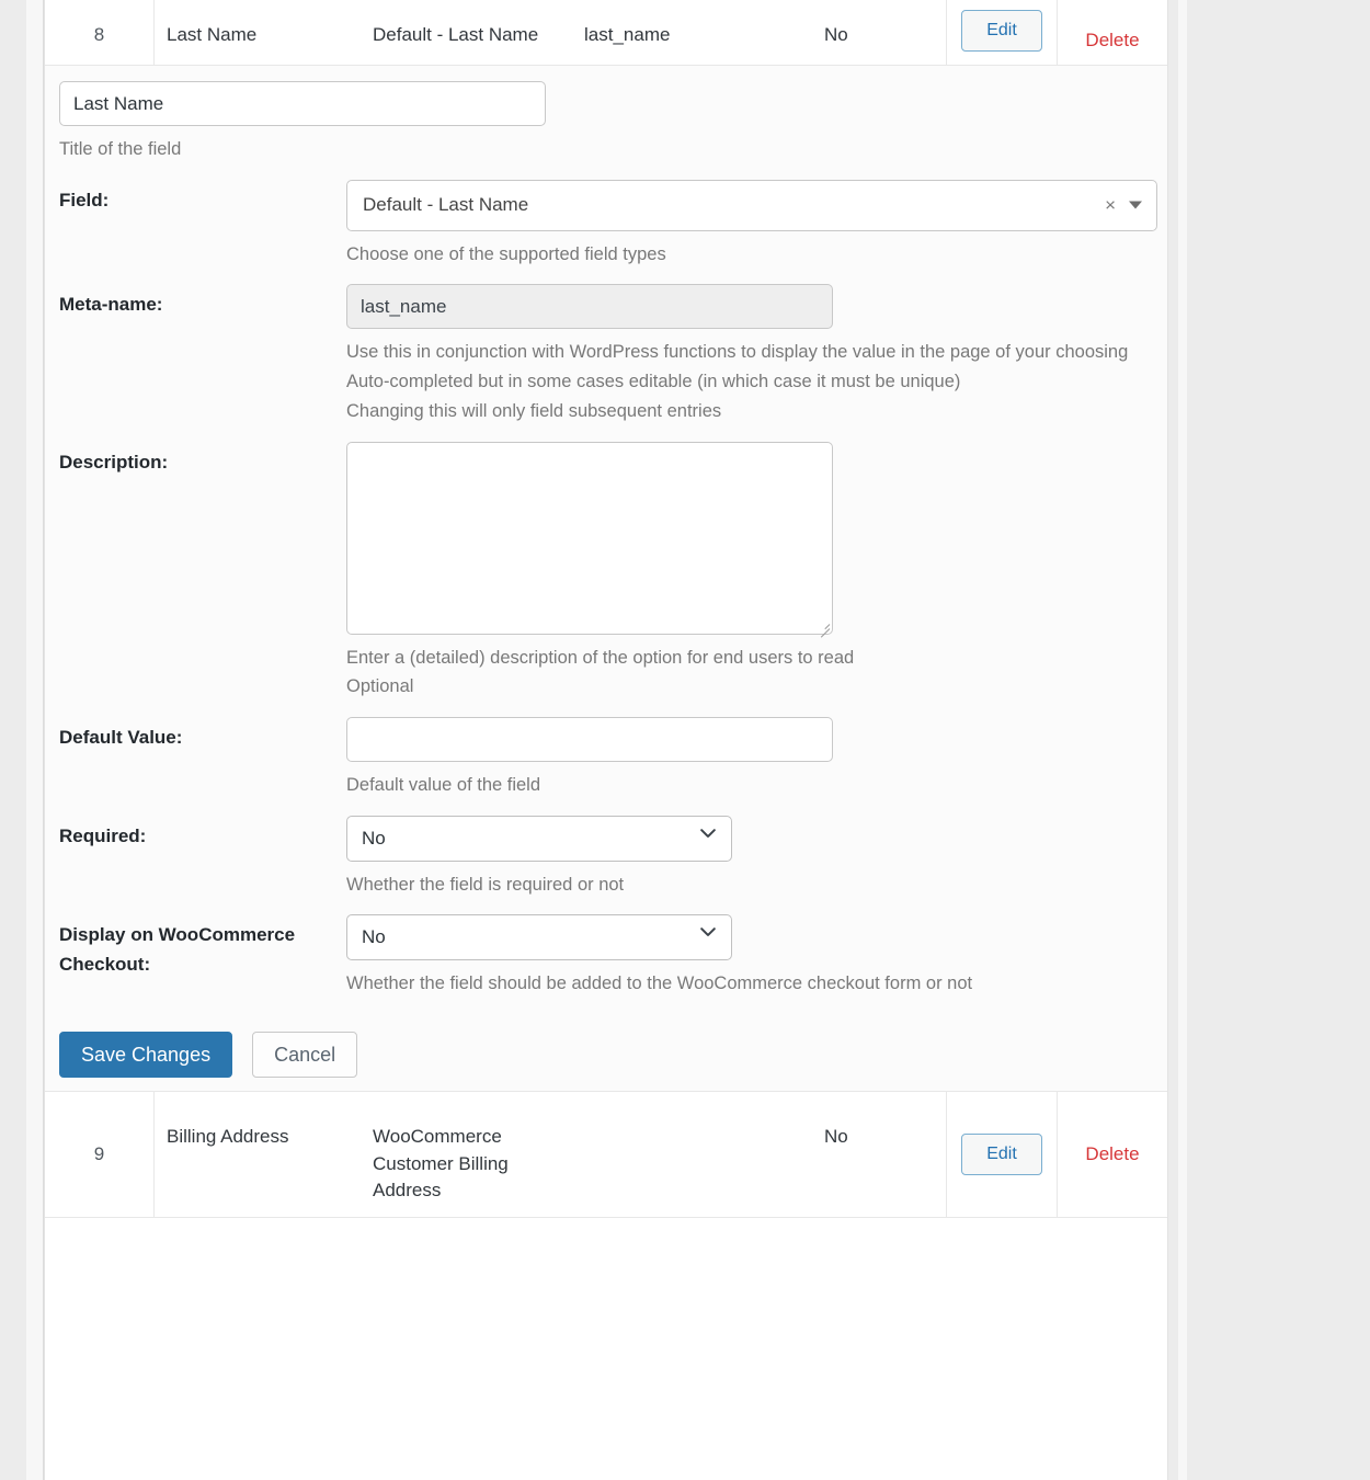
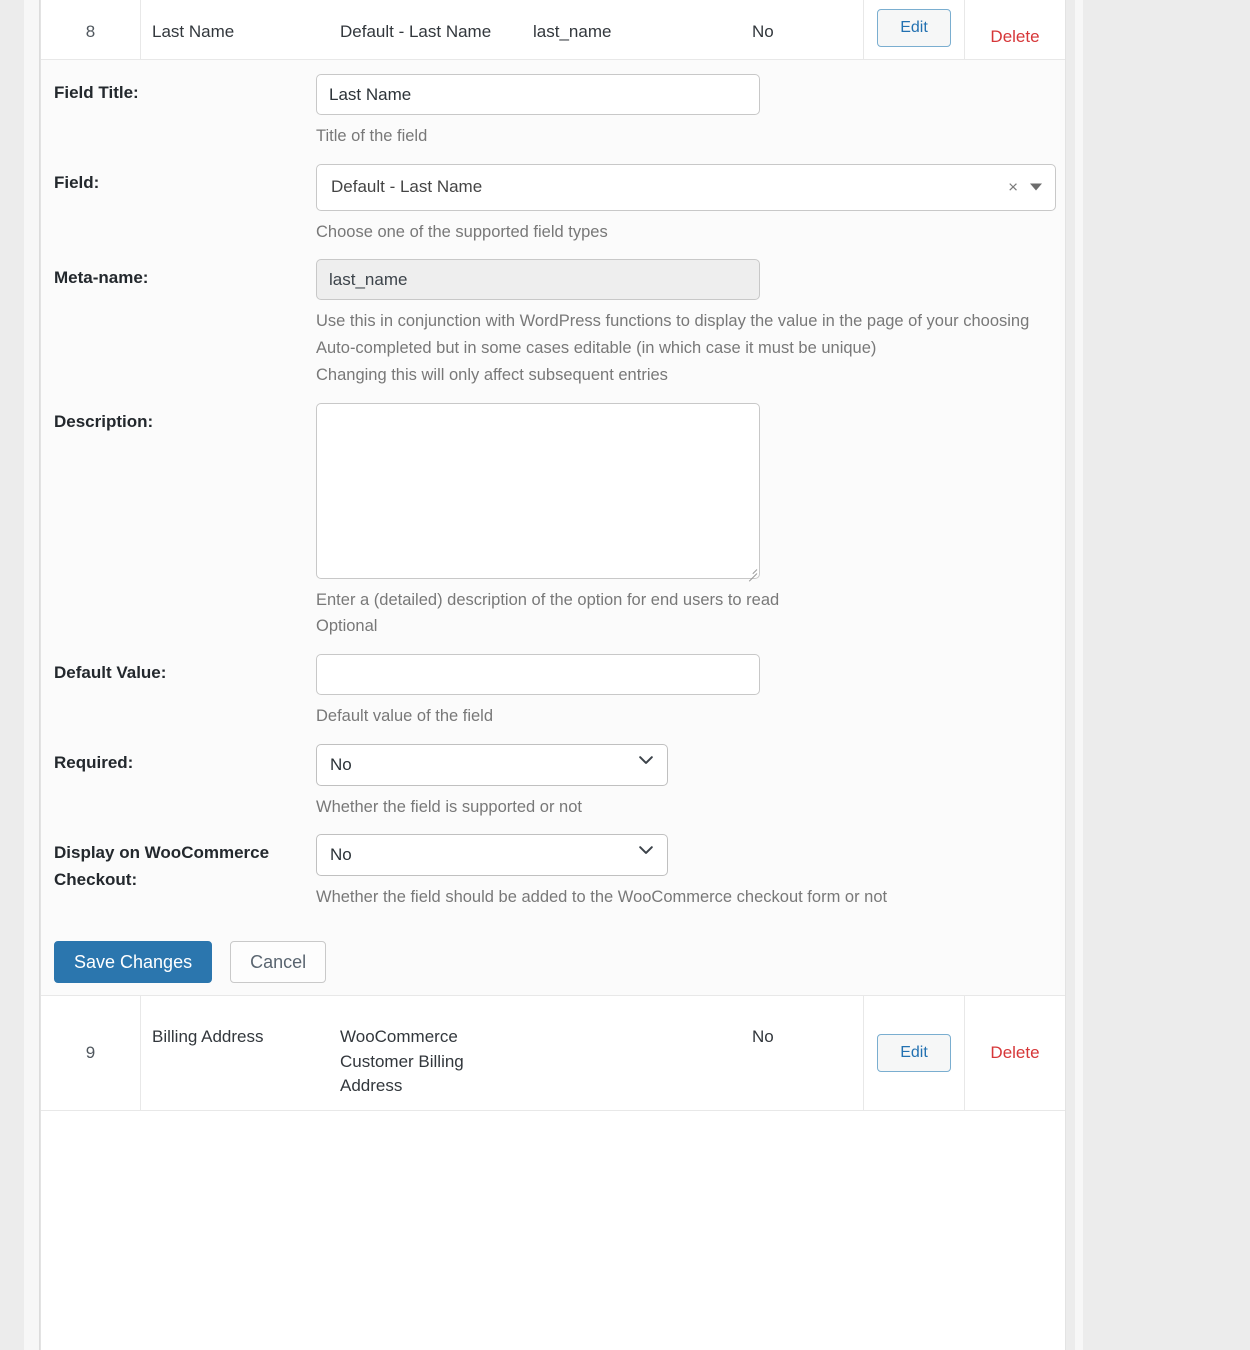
  8
  Last Name
  Default - Last Name
  last_name
  No
  Edit
  Delete
+ Field Title:
  Last Name
  Title of the field
  Field:
  Default - Last Name
  ×
  Choose one of the supported field types
  Meta-name:
  last_name
  Use this in conjunction with WordPress functions to display the value in the page of your choosing
  Auto-completed but in some cases editable (in which case it must be unique)
- Changing this will only field subsequent entries
+ Changing this will only affect subsequent entries
  Description:
  Enter a (detailed) description of the option for end users to read
  Optional
  Default Value:
  Default value of the field
  Required:
  No
- Whether the field is required or not
+ Whether the field is supported or not
  Display on WooCommerce Checkout:
  No
  Whether the field should be added to the WooCommerce checkout form or not
  Save Changes
  Cancel
  9
  Billing Address
  WooCommerce Customer Billing Address
  No
  Edit
  Delete
